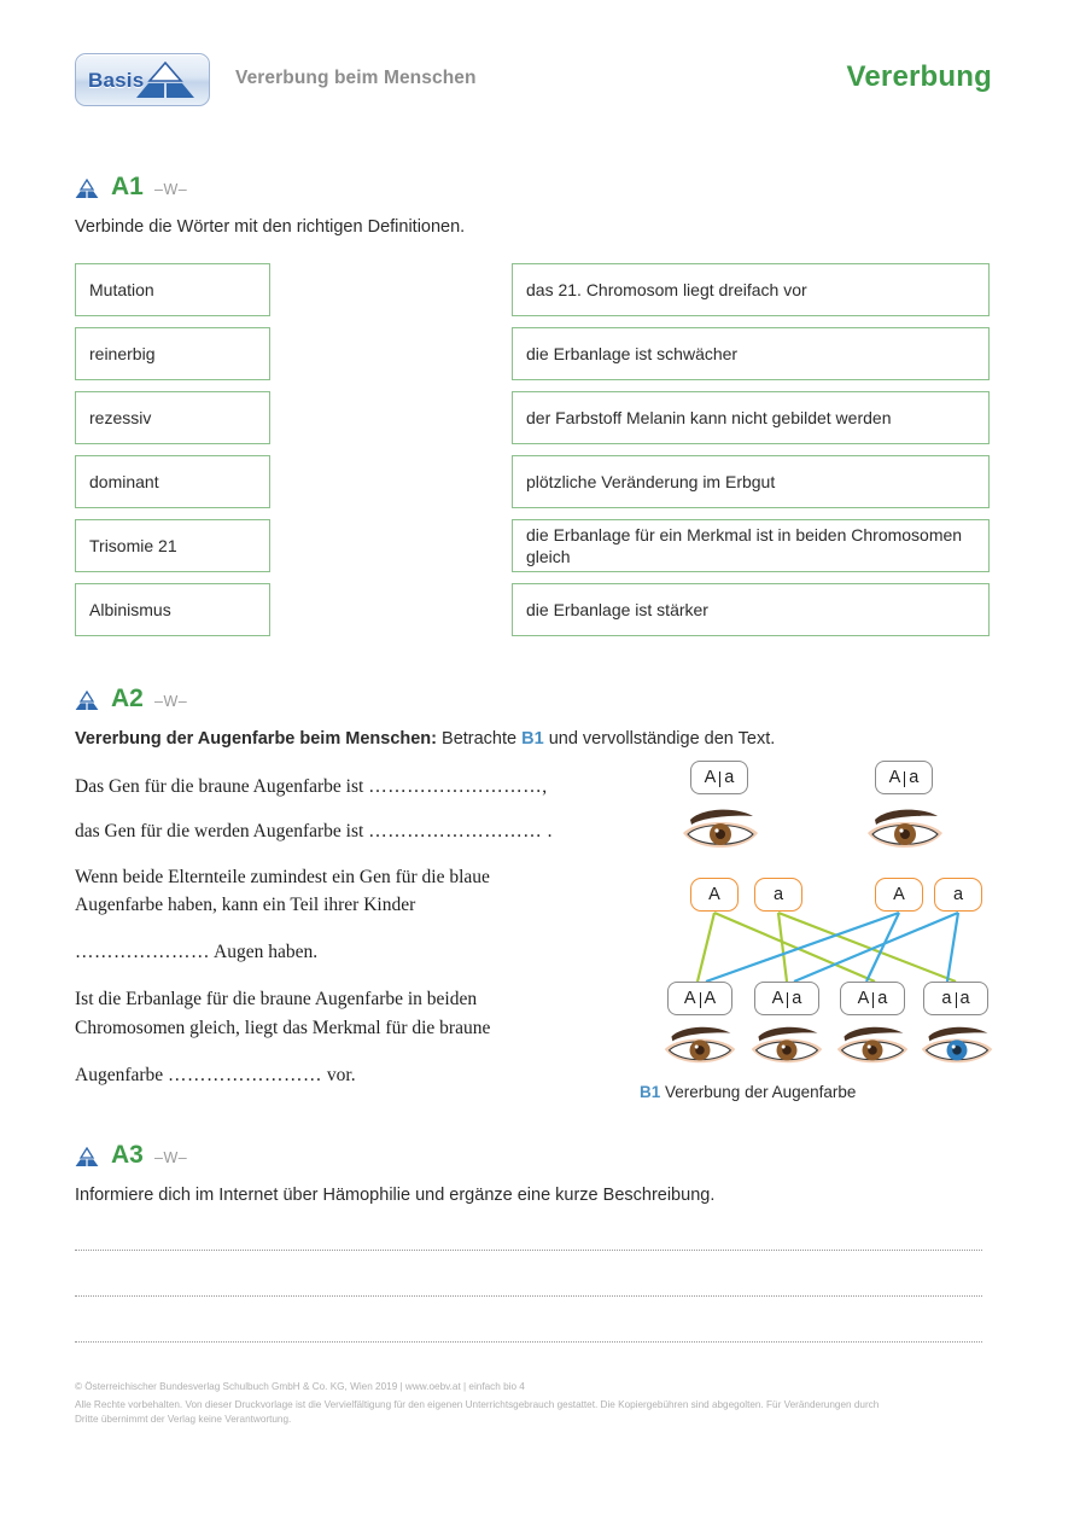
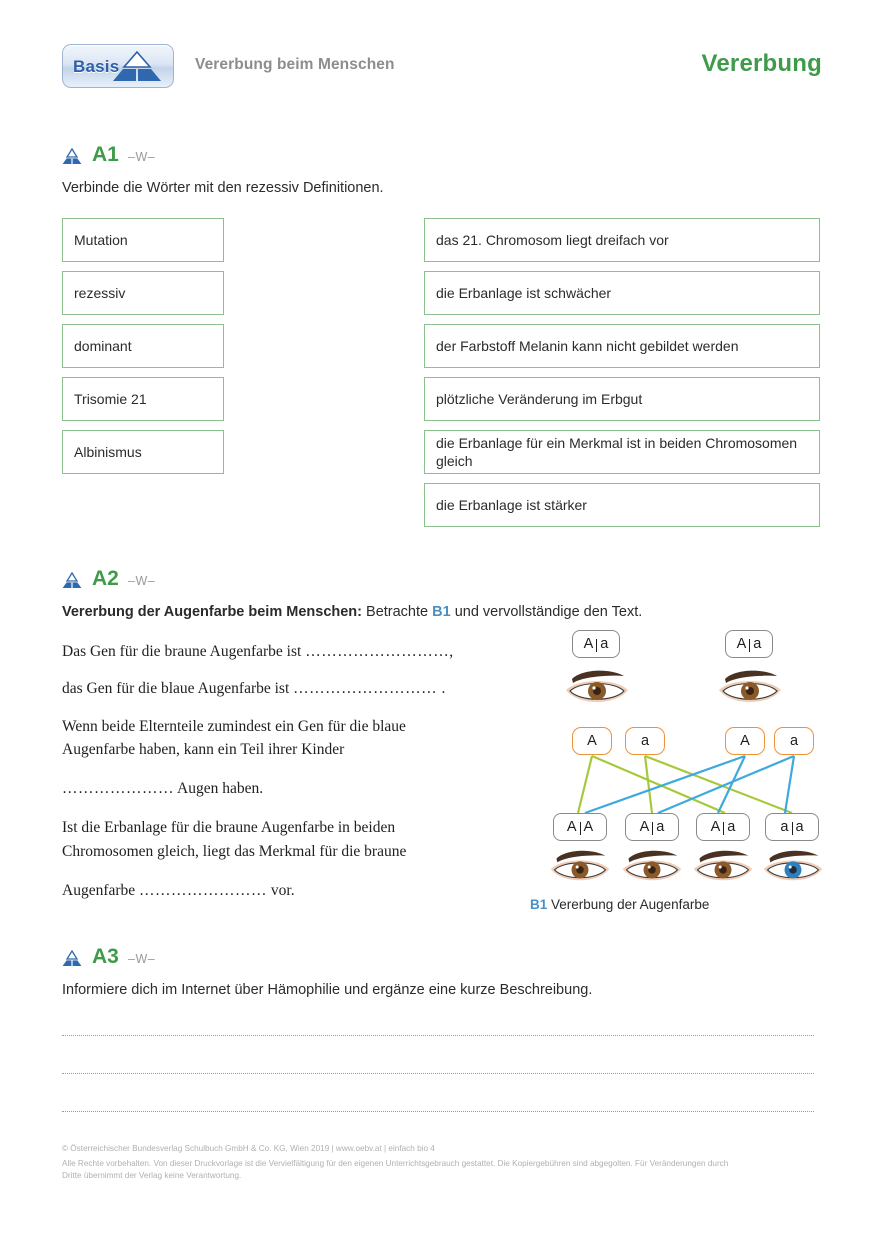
  Basis
  Vererbung beim Menschen
  Vererbung
  A1
  –W–
- Verbinde die Wörter mit den richtigen Definitionen.
+ Verbinde die Wörter mit den rezessiv Definitionen.
  Mutation
- reinerbig
  rezessiv
  dominant
  Trisomie 21
  Albinismus
  das 21. Chromosom liegt dreifach vor
  die Erbanlage ist schwächer
  der Farbstoff Melanin kann nicht gebildet werden
  plötzliche Veränderung im Erbgut
  die Erbanlage für ein Merkmal ist in beiden Chromosomen gleich
  die Erbanlage ist stärker
  A2
  –W–
  Vererbung der Augenfarbe beim Menschen: Betrachte B1 und vervollständige den Text.
  Das Gen für die braune Augenfarbe ist ………………………,
- das Gen für die werden Augenfarbe ist ……………………… .
+ das Gen für die blaue Augenfarbe ist ……………………… .
  Wenn beide Elternteile zumindest ein Gen für die blaue
  Augenfarbe haben, kann ein Teil ihrer Kinder
  ………………… Augen haben.
  Ist die Erbanlage für die braune Augenfarbe in beiden
  Chromosomen gleich, liegt das Merkmal für die braune
  Augenfarbe …………………… vor.
  A
  a
  A
  a
  A
  a
  A
  a
  A
  A
  A
  a
  A
  a
  a
  a
  B1 Vererbung der Augenfarbe
  A3
  –W–
  Informiere dich im Internet über Hämophilie und ergänze eine kurze Beschreibung.
  © Österreichischer Bundesverlag Schulbuch GmbH & Co. KG, Wien 2019 | www.oebv.at | einfach bio 4
  Alle Rechte vorbehalten. Von dieser Druckvorlage ist die Vervielfältigung für den eigenen Unterrichtsgebrauch gestattet. Die Kopiergebühren sind abgegolten. Für Veränderungen durch
  Dritte übernimmt der Verlag keine Verantwortung.
